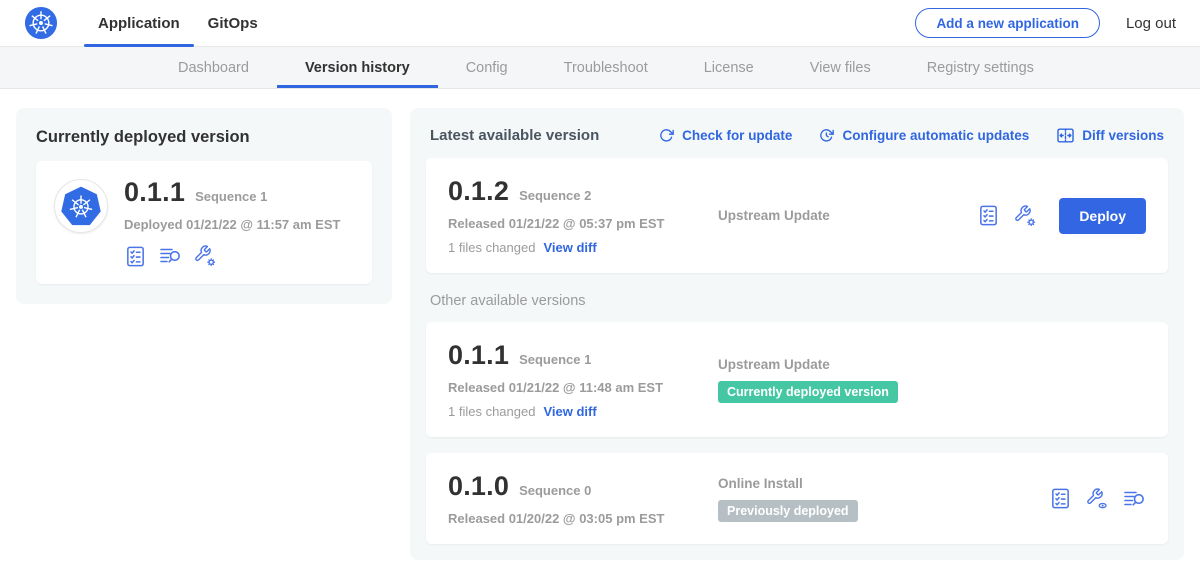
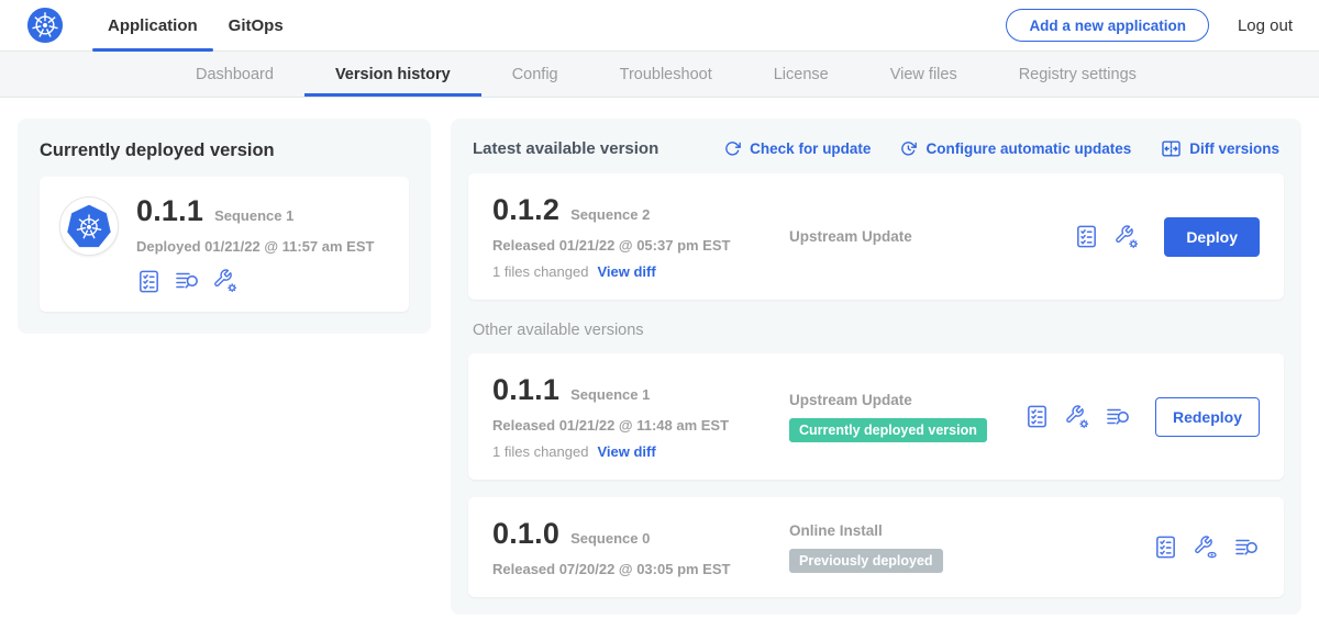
  Application
  GitOps
  Add a new application
  Log out
  Dashboard
  Version history
  Config
  Troubleshoot
  License
  View files
  Registry settings
  Currently deployed version
  0.1.1
  Sequence 1
  Deployed 01/21/22 @ 11:57 am EST
  Latest available version
  Check for update
  Configure automatic updates
  Diff versions
  0.1.2
  Sequence 2
  Released 01/21/22 @ 05:37 pm EST
  1 files changed
  View diff
  Upstream Update
  Deploy
  Other available versions
  0.1.1
  Sequence 1
  Released 01/21/22 @ 11:48 am EST
  1 files changed
  View diff
  Upstream Update
  Currently deployed version
+ Redeploy
  0.1.0
  Sequence 0
- Released 01/20/22 @ 03:05 pm EST
+ Released 07/20/22 @ 03:05 pm EST
  Online Install
  Previously deployed
